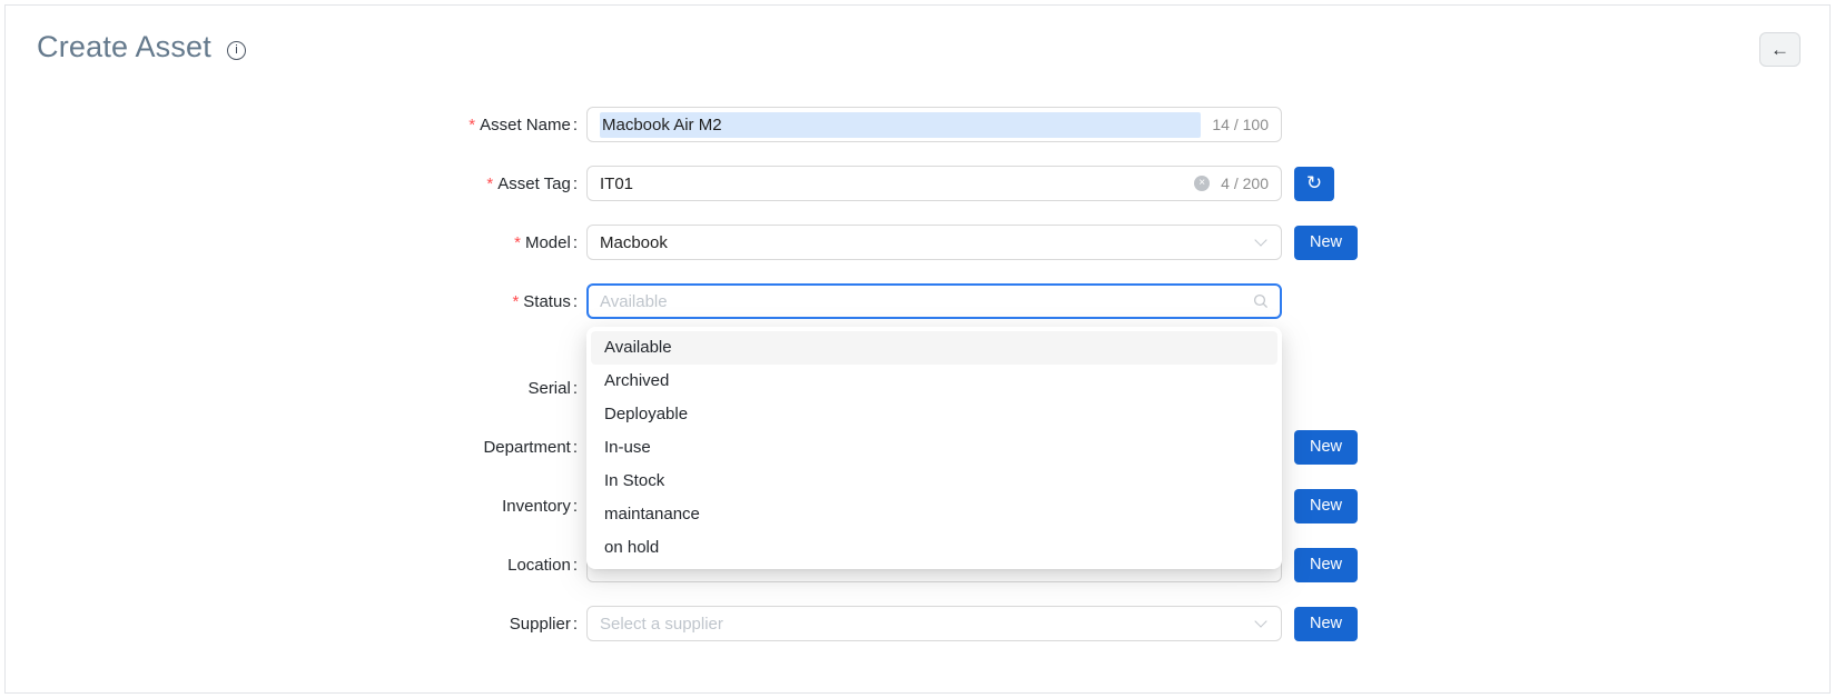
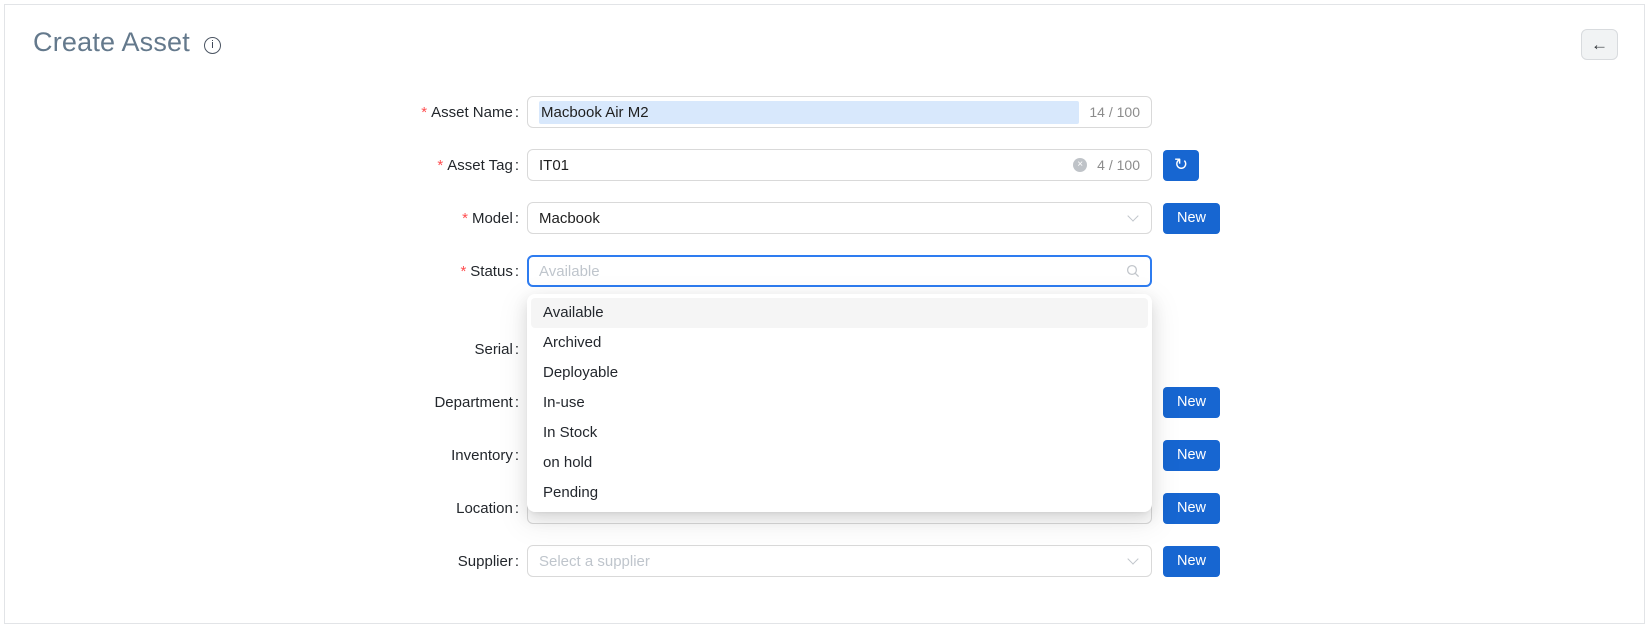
  Create Asset
  i
  ←
  * Asset Name:
  Macbook Air M2
  14 / 100
  * Asset Tag:
  IT01
  ×
- 4 / 200
+ 4 / 100
  ↻
  * Model:
  Macbook
  New
  * Status:
  Available
  Available
  Archived
  Deployable
  In-use
  In Stock
- maintanance
  on hold
+ Pending
  Serial:
  Department:
  New
  Inventory:
  New
  Location:
  New
  Supplier:
  Select a supplier
  New
